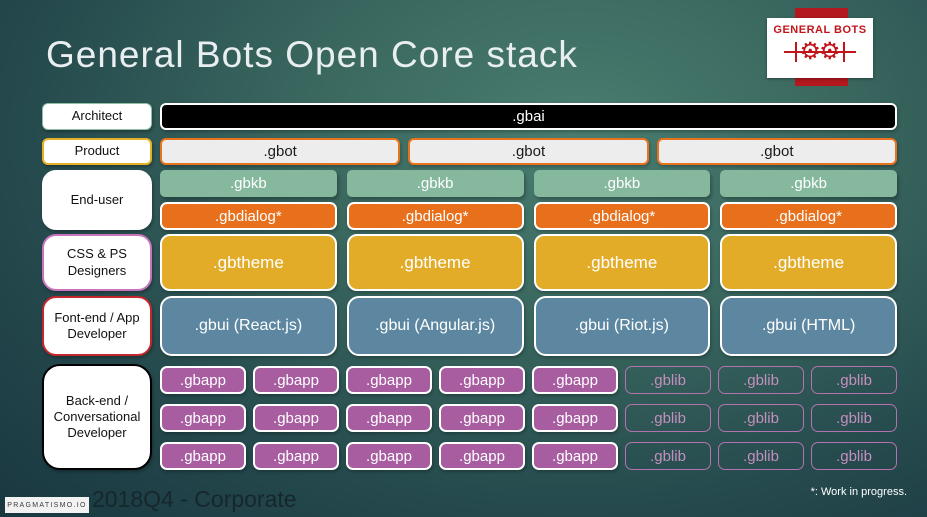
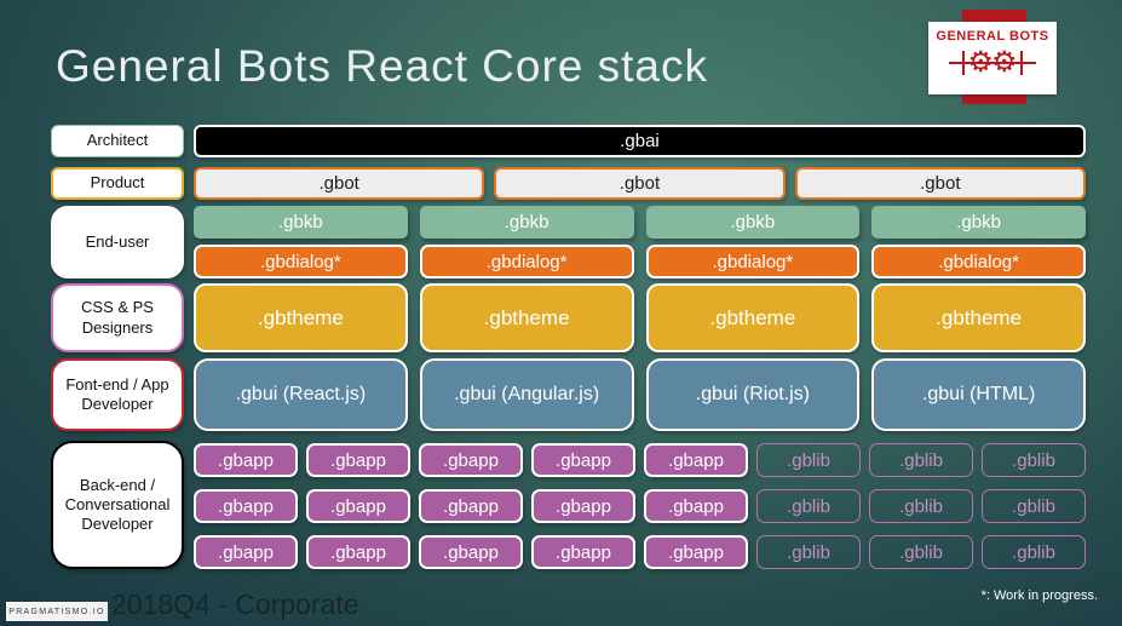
- General Bots Open Core stack
+ General Bots React Core stack
  GENERAL BOTS
  ⚙
  ⚙
  Architect
  Product
  End-user
  CSS & PS Designers
  Font-end / App Developer
  Back-end / Conversational Developer
  .gbai
  .gbot
  .gbot
  .gbot
  .gbkb
  .gbkb
  .gbkb
  .gbkb
  .gbdialog*
  .gbdialog*
  .gbdialog*
  .gbdialog*
  .gbtheme
  .gbtheme
  .gbtheme
  .gbtheme
  .gbui (React.js)
  .gbui (Angular.js)
  .gbui (Riot.js)
  .gbui (HTML)
  .gbapp
  .gbapp
  .gbapp
  .gbapp
  .gbapp
  .gblib
  .gblib
  .gblib
  .gbapp
  .gbapp
  .gbapp
  .gbapp
  .gbapp
  .gblib
  .gblib
  .gblib
  .gbapp
  .gbapp
  .gbapp
  .gbapp
  .gbapp
  .gblib
  .gblib
  .gblib
  2018Q4 - Corporate
  *: Work in progress.
